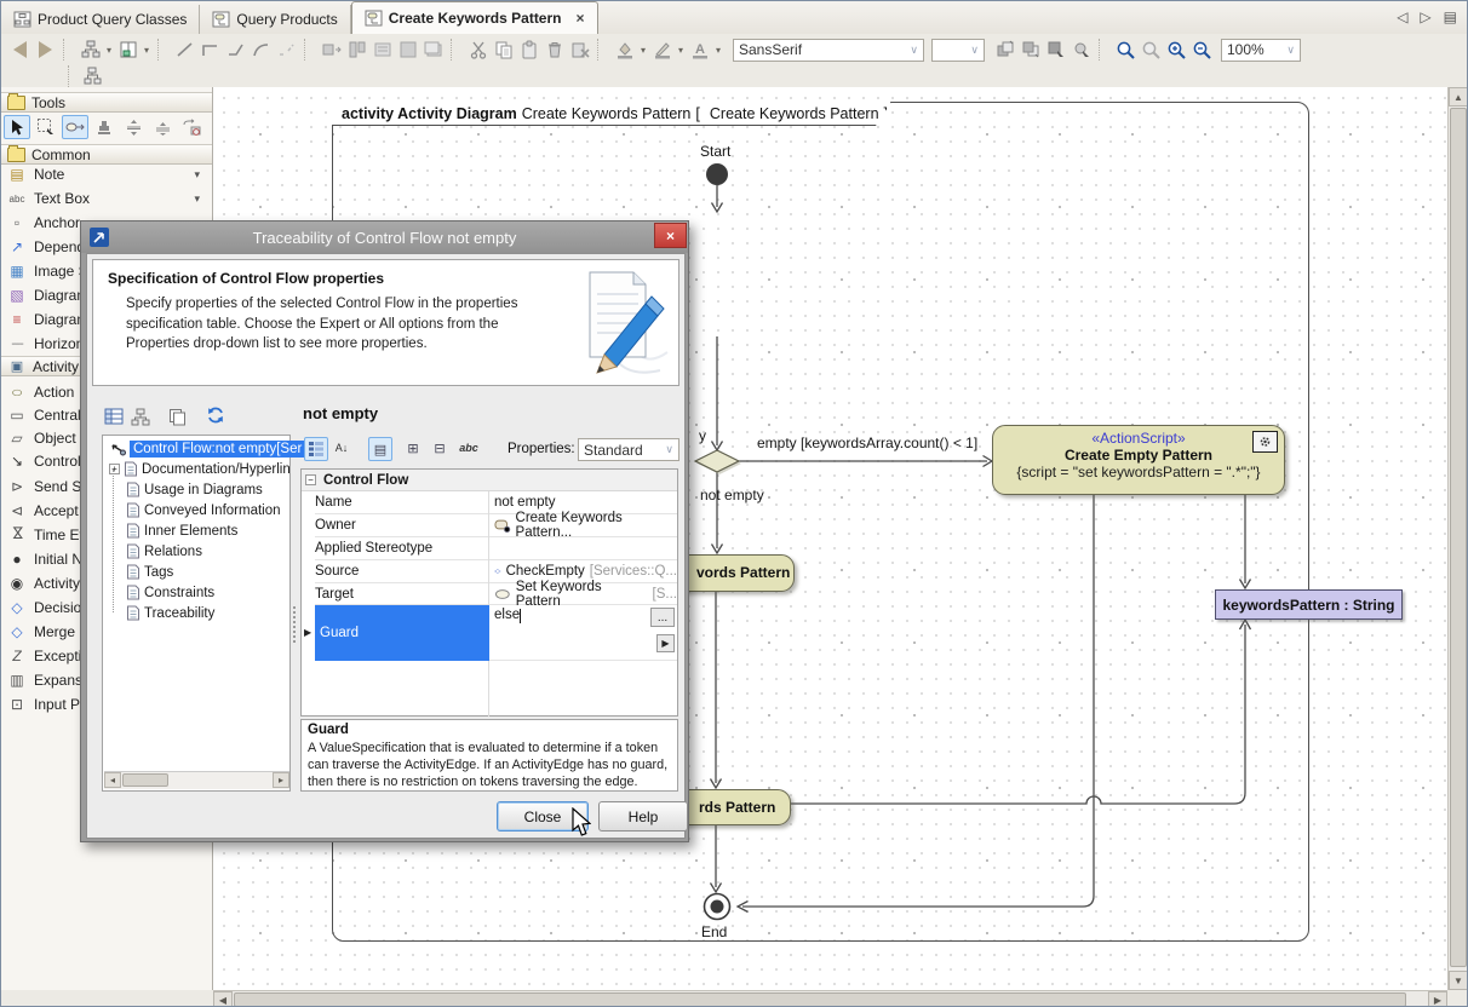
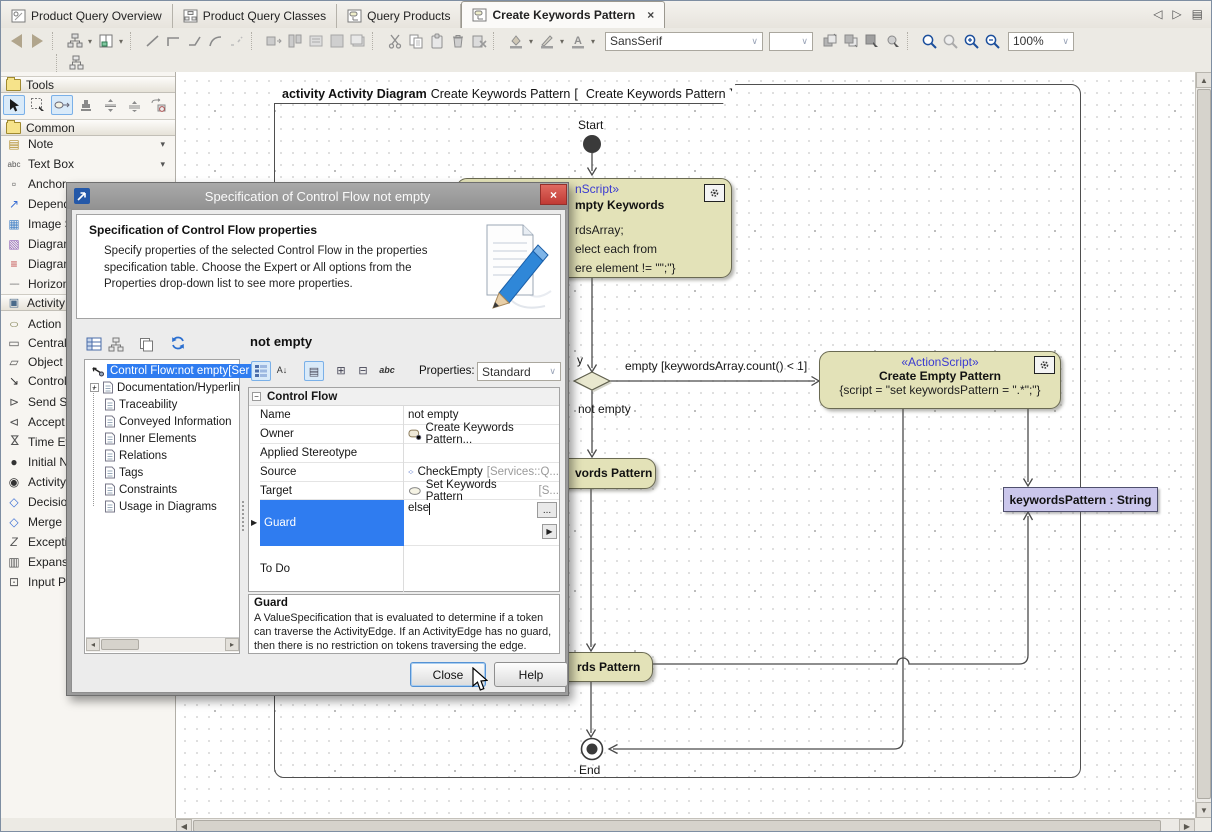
+ Product Query Overview
  Product Query Classes
  Query Products
  Create Keywords Pattern
  ×
  ◁
  ▷
  ▤
  ▾
  ▾
  ▾
  ▾
  A
  ▾
  SansSerif
  ∨
  ∨
  100%
  ∨
  Tools
  Common
  ▤
  Note
  ▾
  abc
  Text Box
  ▾
  ▫
  Anchor
  ↗
  Depen
  ▦
  Image
  ▧
  Diagra
  ≡
  Diagra
  ----
  Horizo
  ▣
  Activity
  ○
  Action
  ▭
  Centra
  ▱
  Object
  ↘
  Contro
  ⊳
  Send S
  ⊲
  Accept
  Time E
  ●
  Initial N
  ◉
  Activity
  ◇
  Decisio
  ◇
  Merge
  Z
  Except
  ▥
  Expan
  ⊡
  Input P
  activity Activity Diagram
  Create Keywords Pattern
  [
  Create Keywords Pattern
  Start
  empty [keywordsArray.count() < 1]
  y
  not empty
  End
+ nScript»
+ mpty Keywords
+ rdsArray;
+ elect each from
+ ere element != "";"}
  «ActionScript»
  Create Empty Pattern
  {script = "set keywordsPattern = ".*";"}
  vords Pattern
  keywordsPattern : String
  rds Pattern
  ▲
  ▼
  ◀
  ▶
- Traceability of Control Flow not empty
+ Specification of Control Flow not empty
  ×
  Specification of Control Flow properties
  Specify properties of the selected Control Flow in the properties specification table. Choose the Expert or All options from the Properties drop-down list to see more properties.
  not empty
  Control Flow:not empty[Ser
  +
  Documentation/Hyperlin
- Usage in Diagrams
+ Traceability
  Conveyed Information
  Inner Elements
  Relations
  Tags
  Constraints
- Traceability
+ Usage in Diagrams
  ◂
  ▸
  A↓
  ▤
  ⊞
  ⊟
  abc
  Properties:
  Standard
  ∨
  −
  Control Flow
  Name
  not empty
  Owner
  Create Keywords Pattern...
  Applied Stereotype
  Source
  CheckEmpty
  [Services::Q...
  Target
  Set Keywords Pattern
  [S...
  ▶
  Guard
  else
  ...
  ▶
+ To Do
  Guard
  A ValueSpecification that is evaluated to determine if a token can traverse the ActivityEdge. If an ActivityEdge has no guard, then there is no restriction on tokens traversing the edge.
  Close
  Help
